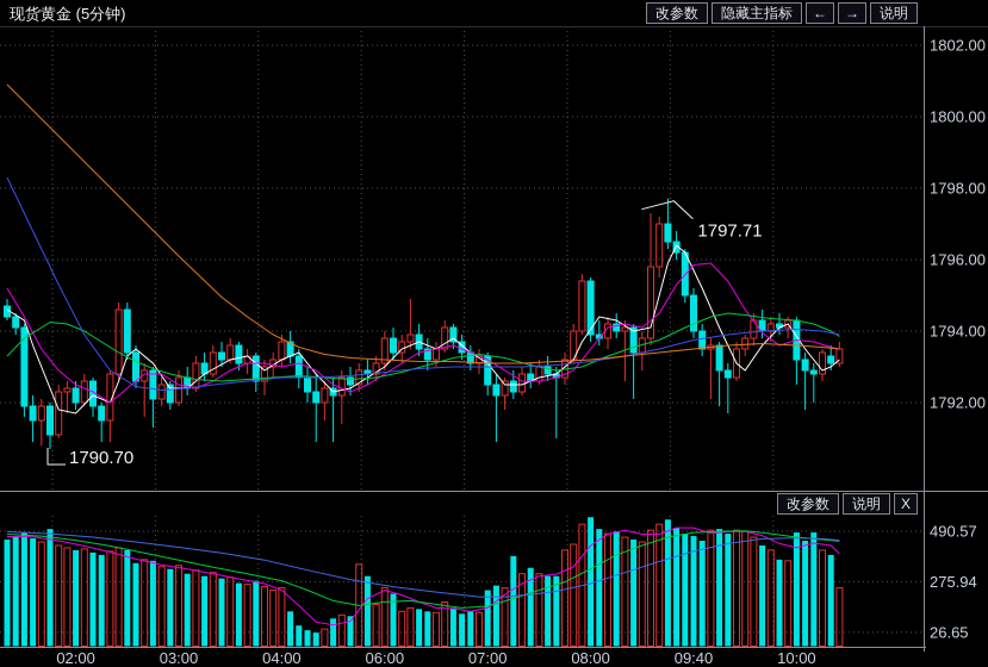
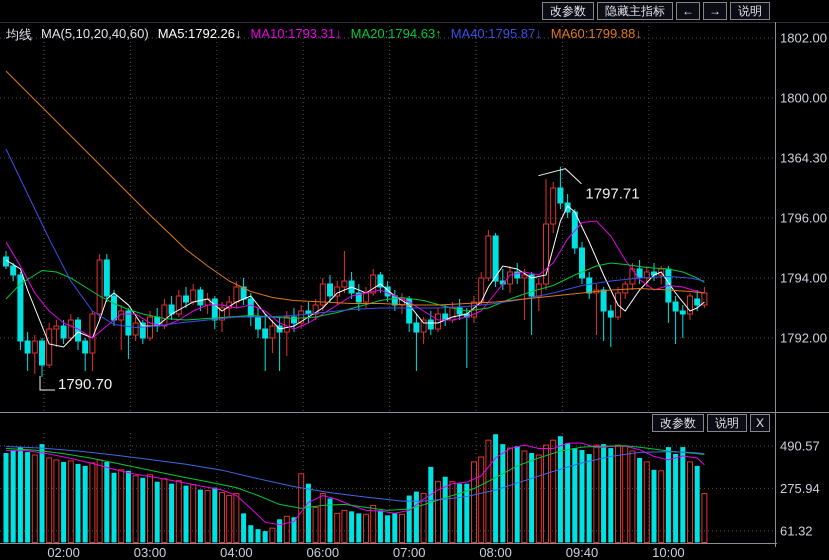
  1802.00
  1800.00
- 1798.00
+ 1364.30
  1796.00
  1794.00
  1792.00
  490.57
  275.94
- 26.65
+ 61.32
  02:00
  03:00
  04:00
  06:00
  07:00
  08:00
  09:40
  10:00
  1797.71
  1790.70
- 现货黄金 (5分钟)
  改参数
  隐藏主指标
  ←
  →
  说明
+ 均线
+ MA(5,10,20,40,60)
+ MA5:1792.26↓
+ MA10:1793.31↓
+ MA20:1794.63↑
+ MA40:1795.87↓
+ MA60:1799.88↓
  改参数
  说明
  X
